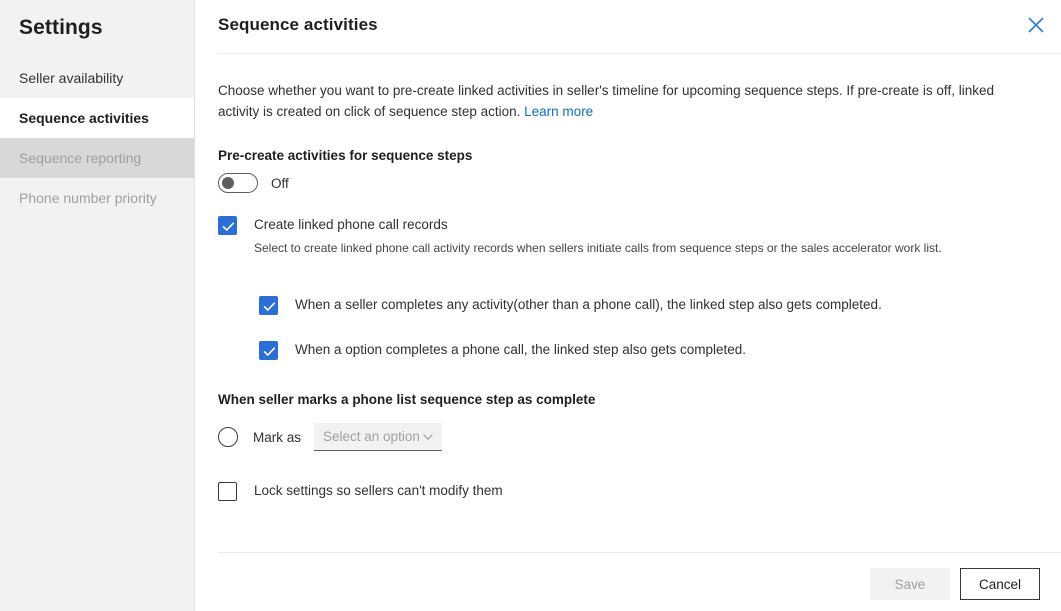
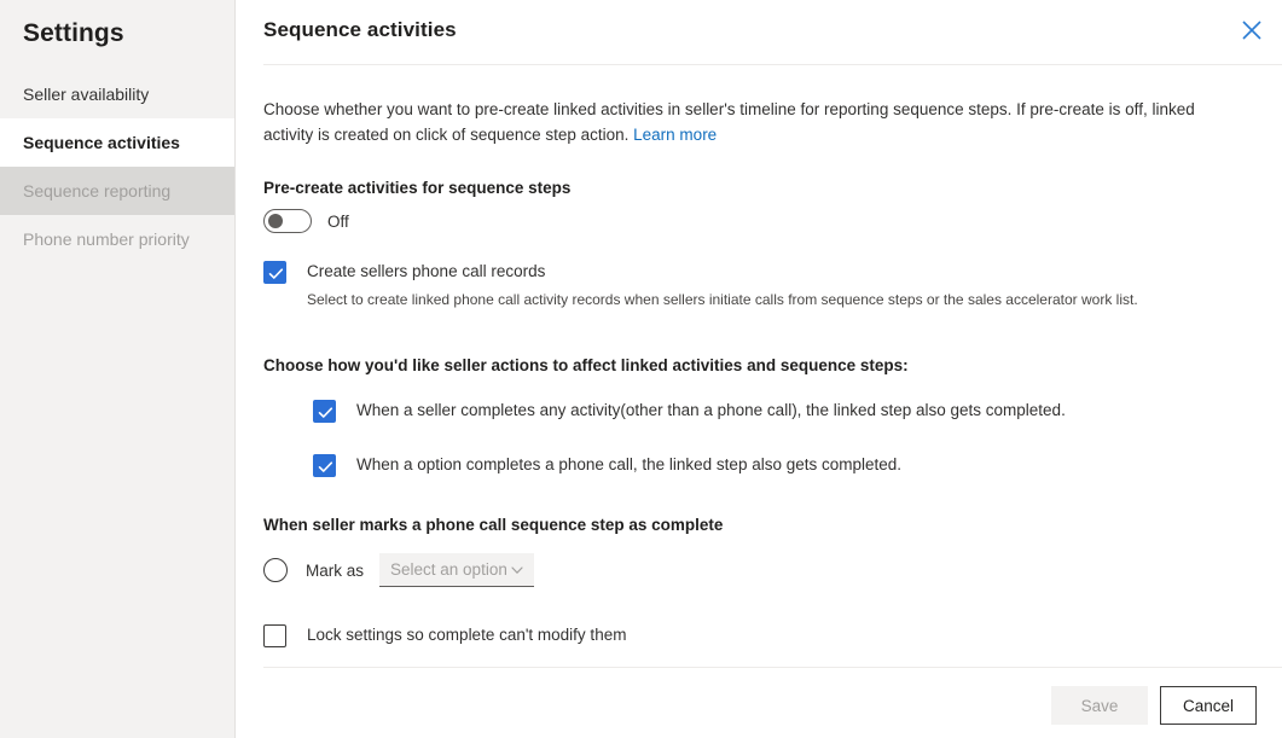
  Settings
  Seller availability
  Sequence activities
  Sequence reporting
  Phone number priority
  Sequence activities
- Choose whether you want to pre-create linked activities in seller's timeline for upcoming sequence steps. If pre-create is off, linked activity is created on click of sequence step action. Learn more
+ Choose whether you want to pre-create linked activities in seller's timeline for reporting sequence steps. If pre-create is off, linked activity is created on click of sequence step action. Learn more
  Pre-create activities for sequence steps
  Off
- Create linked phone call records
+ Create sellers phone call records
  Select to create linked phone call activity records when sellers initiate calls from sequence steps or the sales accelerator work list.
+ Choose how you'd like seller actions to affect linked activities and sequence steps:
  When a seller completes any activity(other than a phone call), the linked step also gets completed.
  When a option completes a phone call, the linked step also gets completed.
- When seller marks a phone list sequence step as complete
+ When seller marks a phone call sequence step as complete
  Mark as
  Select an option
- Lock settings so sellers can't modify them
+ Lock settings so complete can't modify them
  Save
  Cancel
